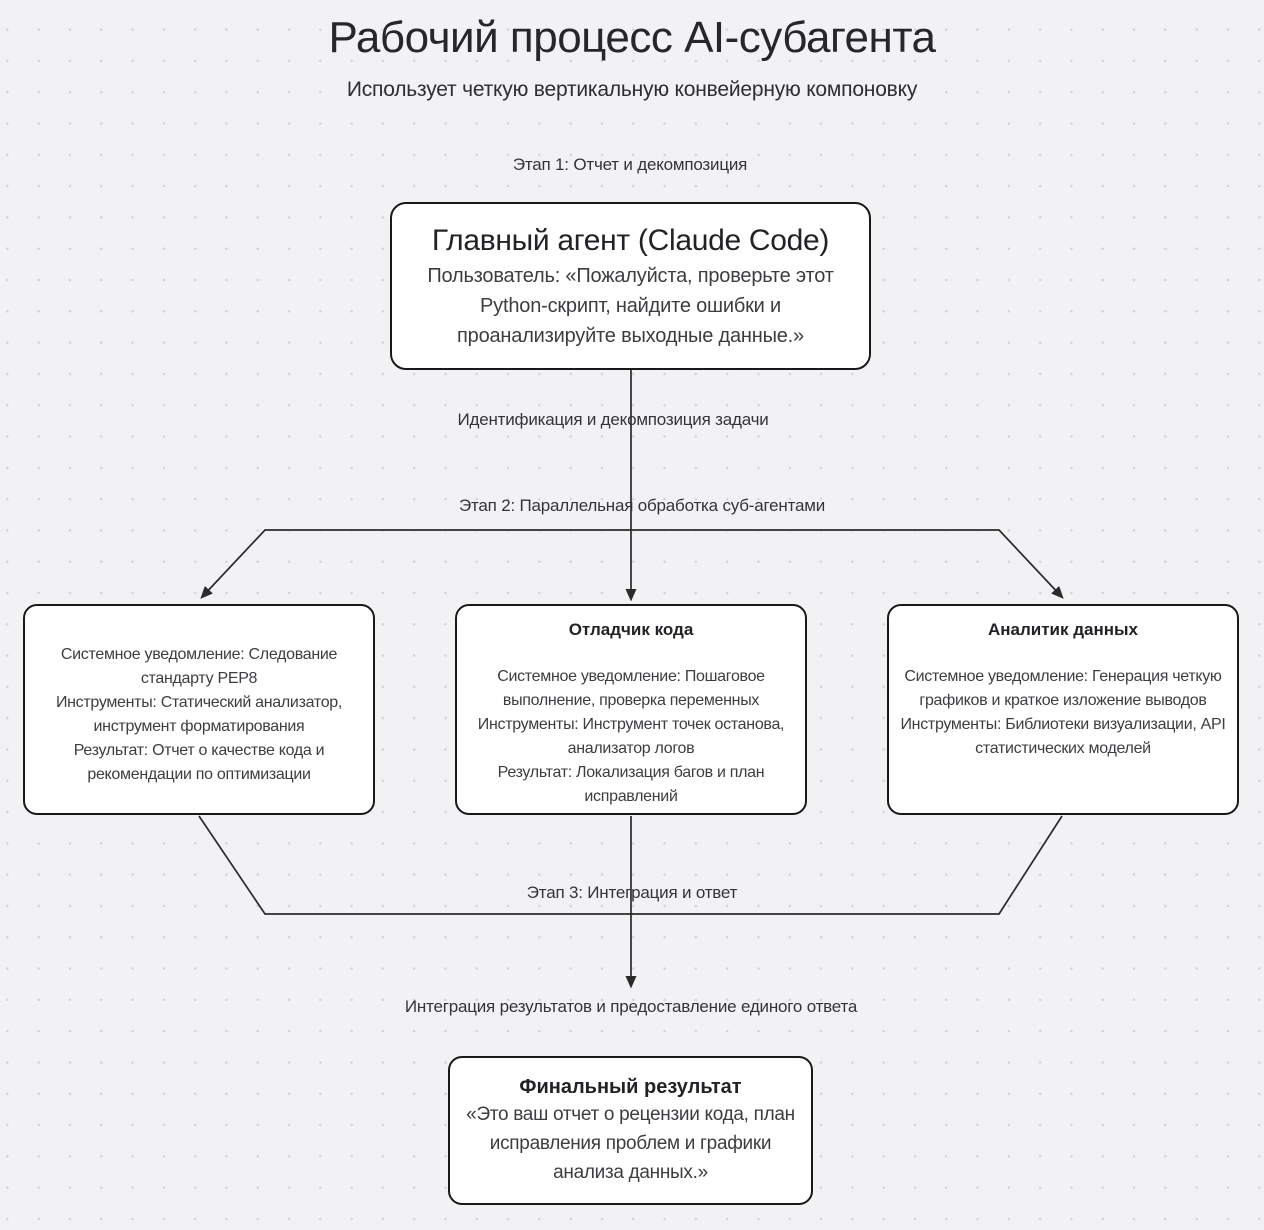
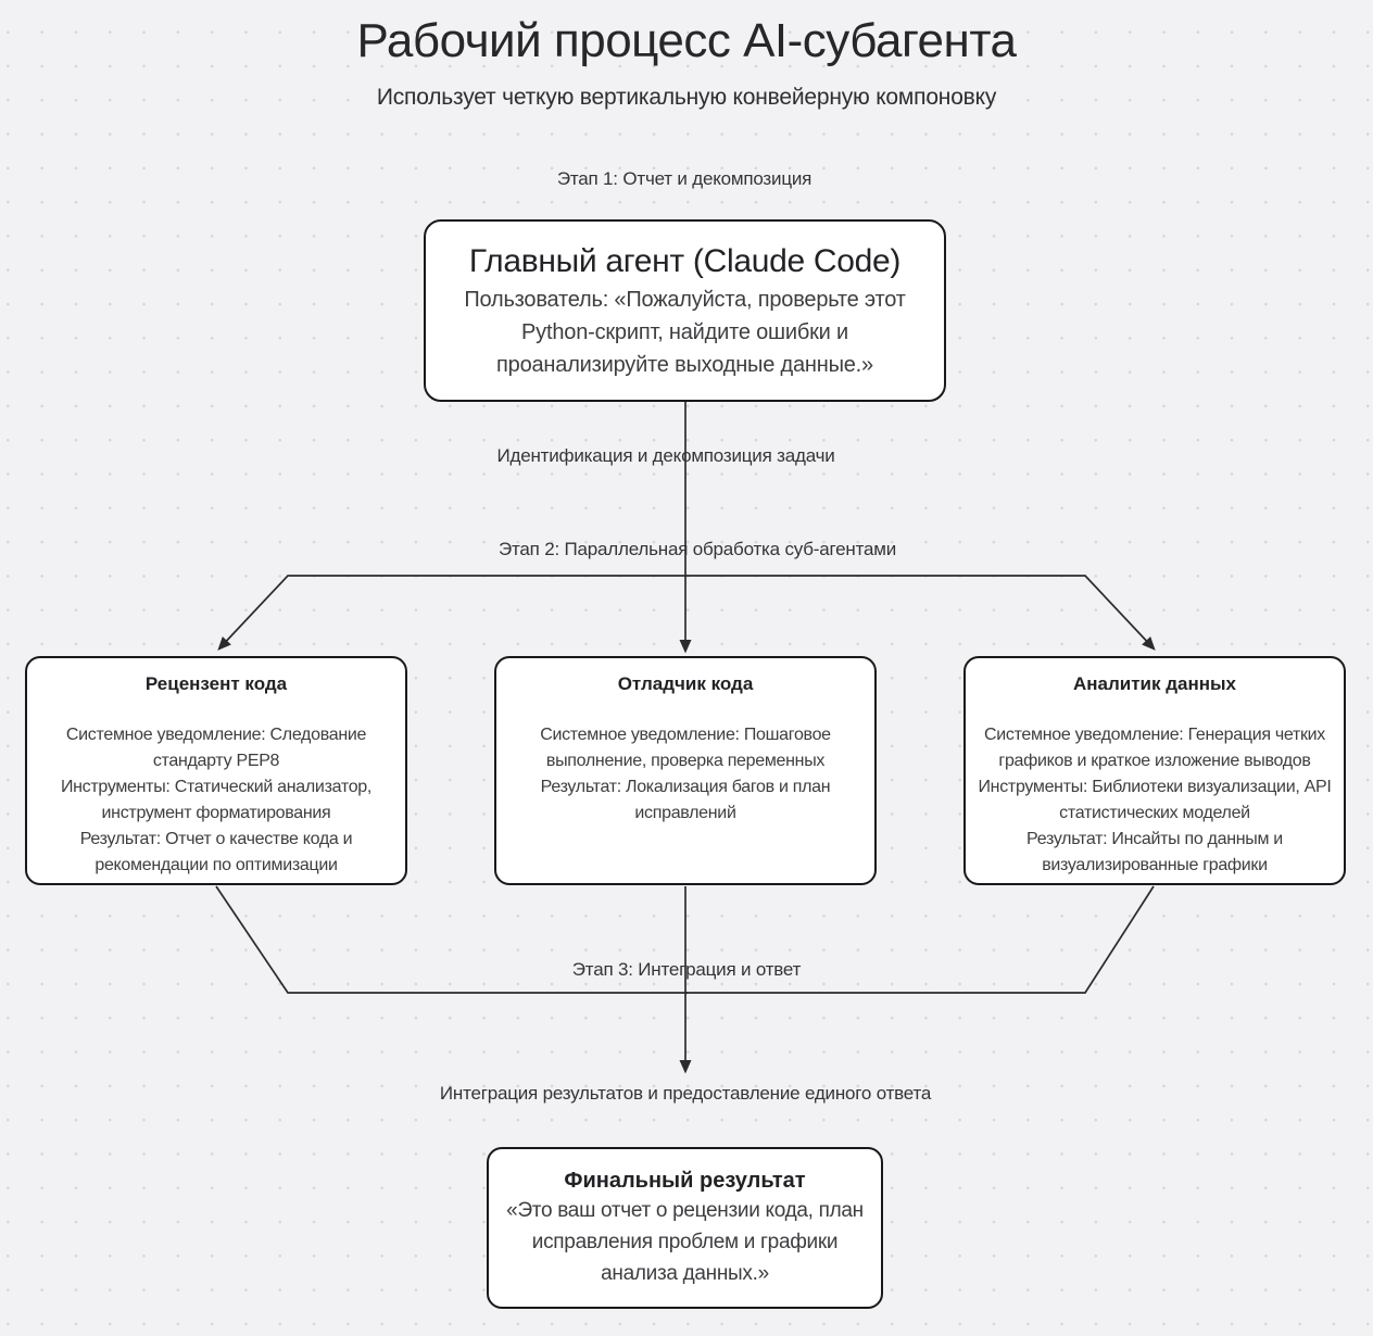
  Рабочий процесс AI-субагента
  Использует четкую вертикальную конвейерную компоновку
  Этап 1: Отчет и декомпозиция
  Идентификация и декомпозиция задачи
  Этап 2: Параллельная обработка суб-агентами
  Этап 3: Интеграция и ответ
  Интеграция результатов и предоставление единого ответа
  Главный агент (Claude Code)
  Пользователь: «Пожалуйста, проверьте этот Python-скрипт, найдите ошибки и проанализируйте выходные данные.»
+ Рецензент кода
  Системное уведомление: Следование стандарту PEP8
  Инструменты: Статический анализатор, инструмент форматирования
  Результат: Отчет о качестве кода и рекомендации по оптимизации
  Отладчик кода
  Системное уведомление: Пошаговое выполнение, проверка переменных
- Инструменты: Инструмент точек останова, анализатор логов
  Результат: Локализация багов и план исправлений
  Аналитик данных
- Системное уведомление: Генерация четкую графиков и краткое изложение выводов
+ Системное уведомление: Генерация четких графиков и краткое изложение выводов
  Инструменты: Библиотеки визуализации, API статистических моделей
+ Результат: Инсайты по данным и визуализированные графики
  Финальный результат
  «Это ваш отчет о рецензии кода, план исправления проблем и графики анализа данных.»
